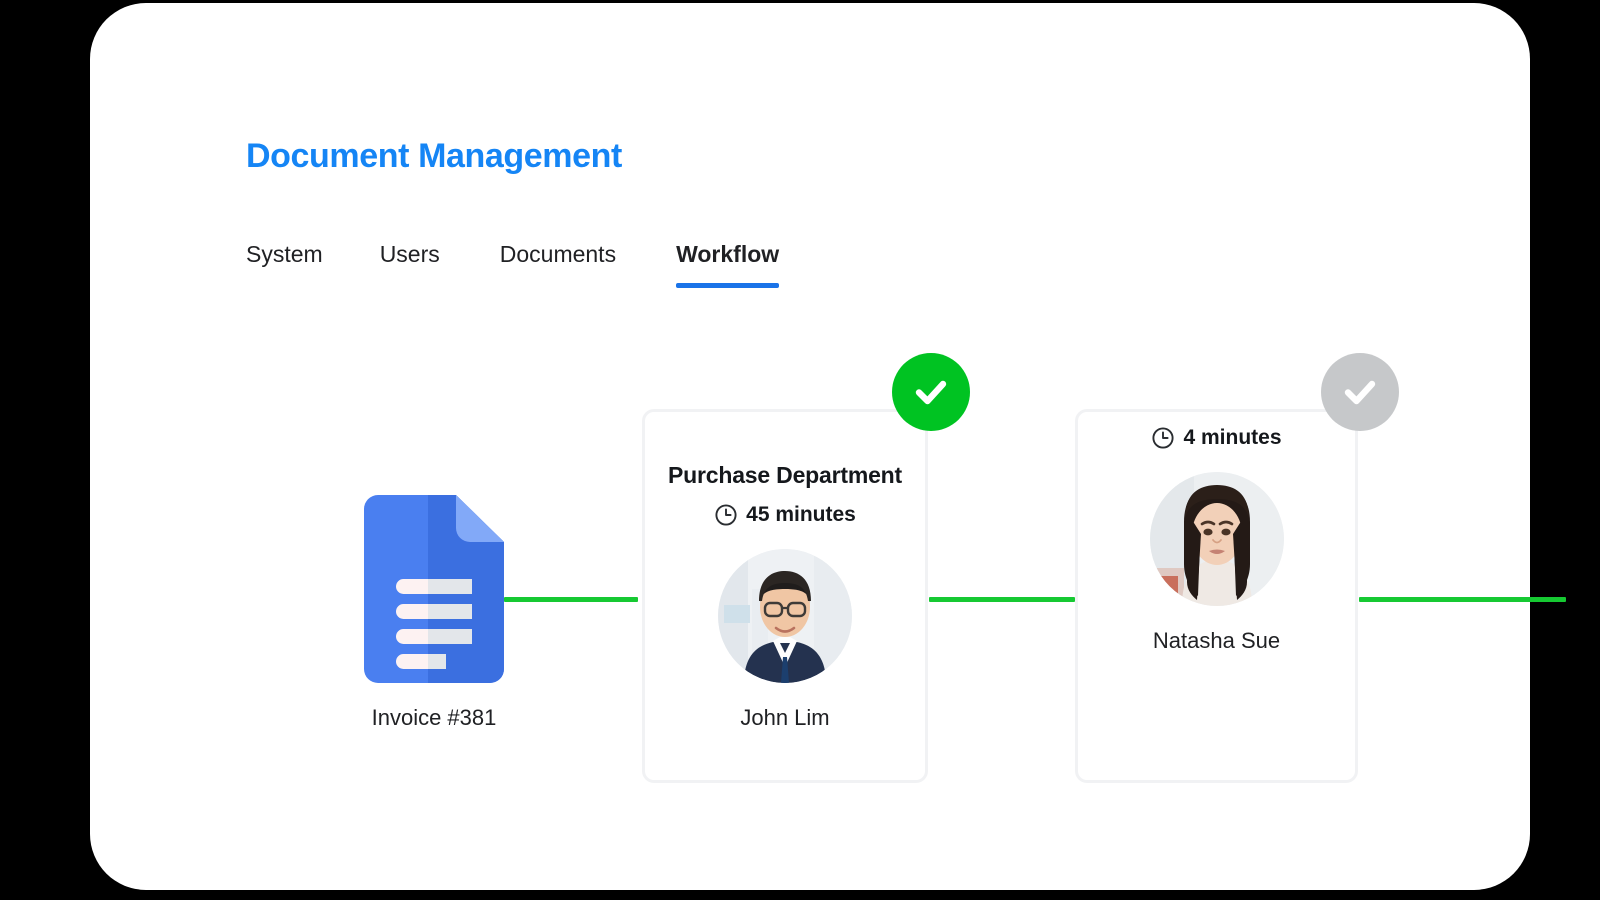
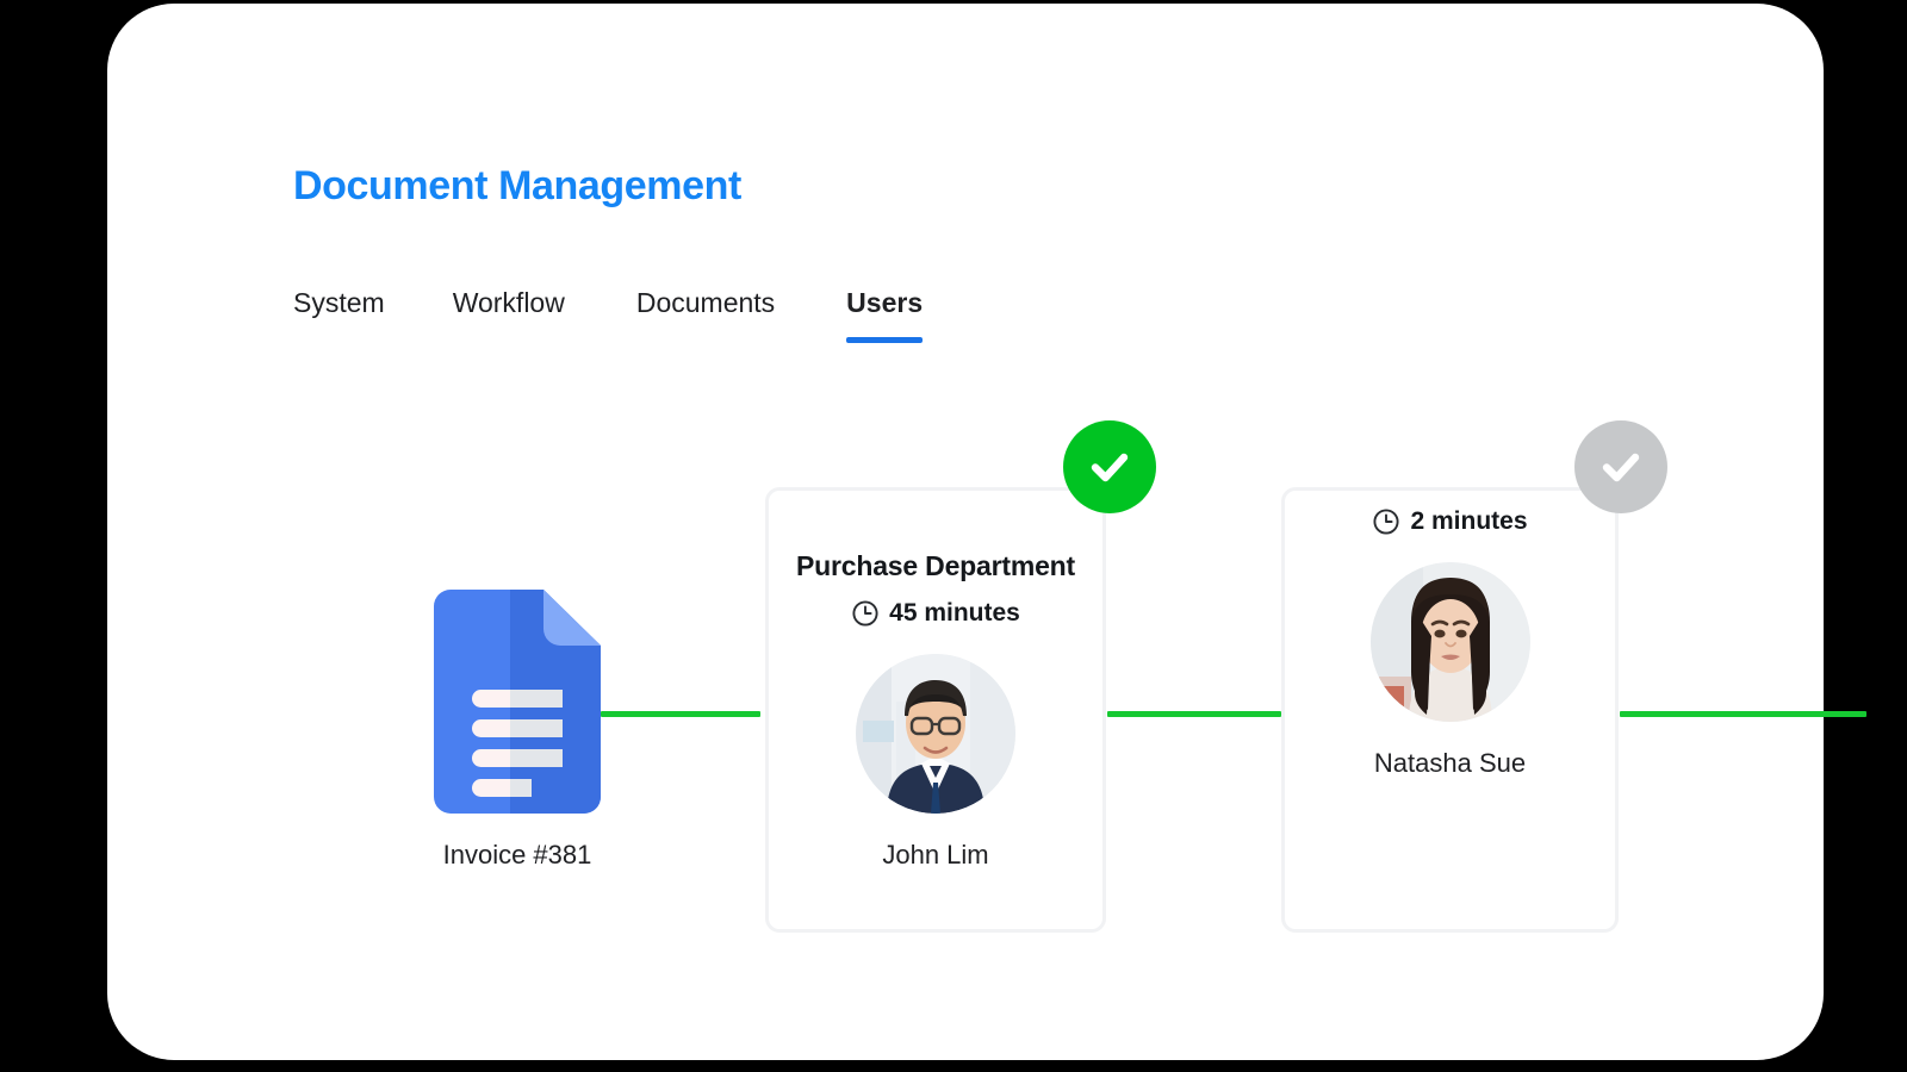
  Document Management
  System
- Users
+ Workflow
  Documents
- Workflow
+ Users
  Invoice #381
  Purchase Department
  45 minutes
  John Lim
- 4 minutes
+ 2 minutes
  Natasha Sue
